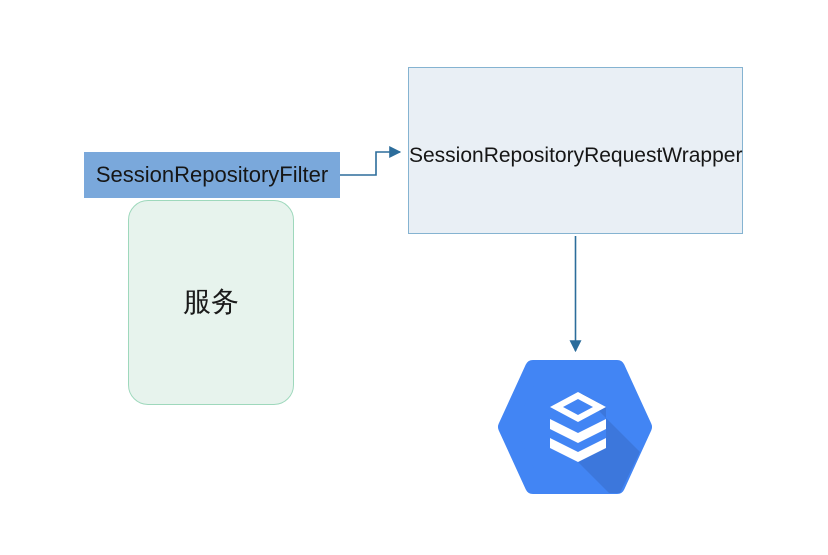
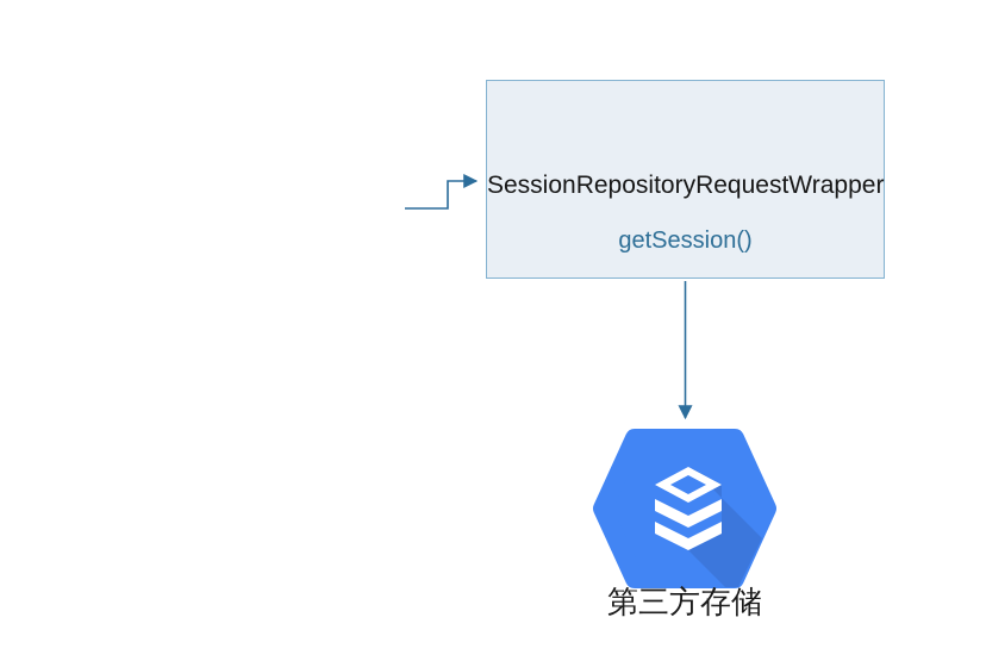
- 服务
- SessionRepositoryFilter
  SessionRepositoryRequestWrapper
+ getSession()
+ 第三方存储
